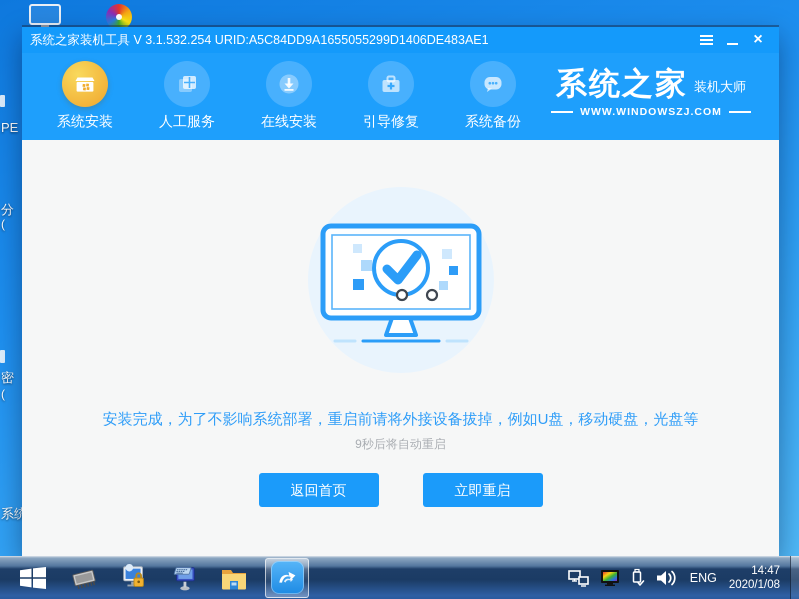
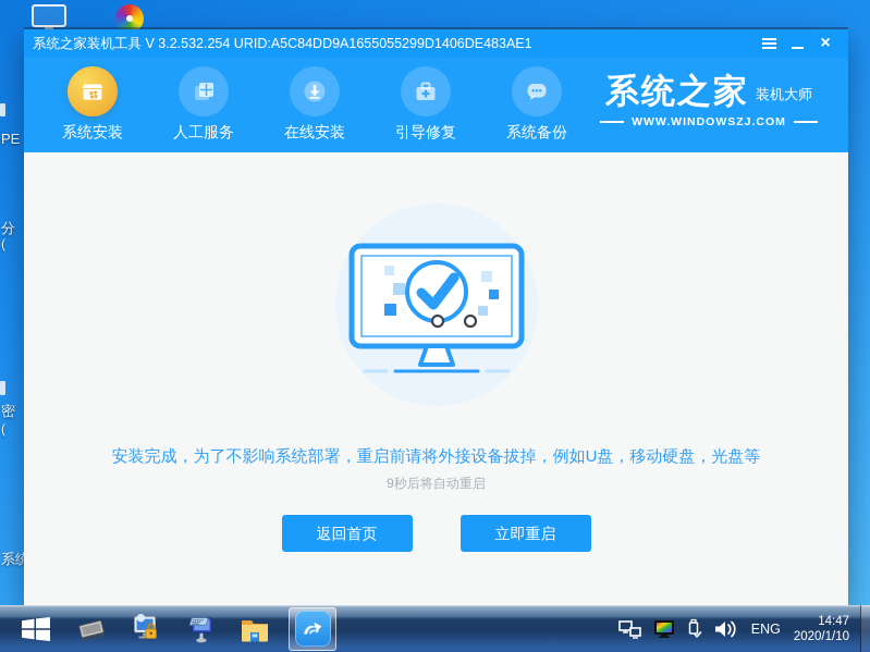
  PE
  分
  (
  密
  (
  系统
- 系统之家装机工具 V 3.1.532.254 URID:A5C84DD9A1655055299D1406DE483AE1
+ 系统之家装机工具 V 3.2.532.254 URID:A5C84DD9A1655055299D1406DE483AE1
  ×
  系统安装
  人工服务
  在线安装
  引导修复
  系统备份
  系统之家
  装机大师
  WWW.WINDOWSZJ.COM
  安装完成，为了不影响系统部署，重启前请将外接设备拔掉，例如U盘，移动硬盘，光盘等
  9秒后将自动重启
  返回首页
  立即重启
  ENG
  14:47
- 2020/1/08
+ 2020/1/10
